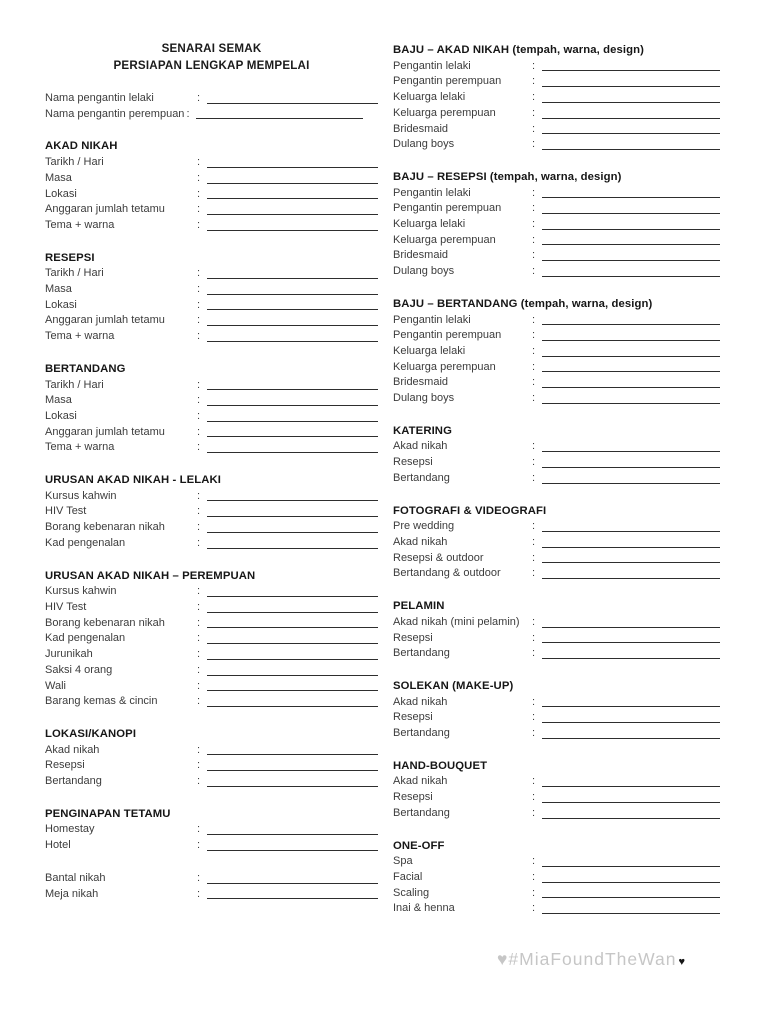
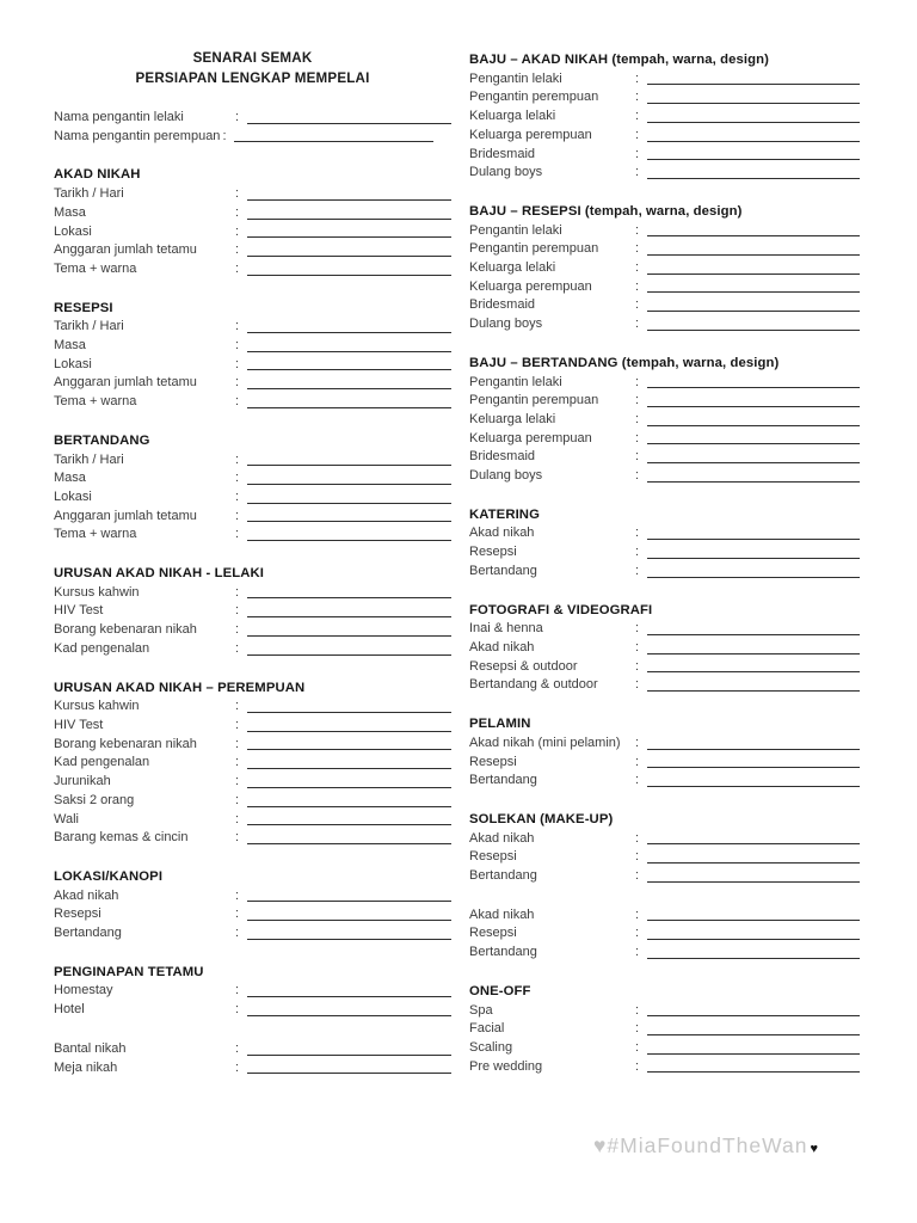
  SENARAI SEMAK
  PERSIAPAN LENGKAP MEMPELAI
  Nama pengantin lelaki
  :
  Nama pengantin perempuan
  :
  AKAD NIKAH
  Tarikh / Hari
  :
  Masa
  :
  Lokasi
  :
  Anggaran jumlah tetamu
  :
  Tema + warna
  :
  RESEPSI
  Tarikh / Hari
  :
  Masa
  :
  Lokasi
  :
  Anggaran jumlah tetamu
  :
  Tema + warna
  :
  BERTANDANG
  Tarikh / Hari
  :
  Masa
  :
  Lokasi
  :
  Anggaran jumlah tetamu
  :
  Tema + warna
  :
  URUSAN AKAD NIKAH - LELAKI
  Kursus kahwin
  :
  HIV Test
  :
  Borang kebenaran nikah
  :
  Kad pengenalan
  :
  URUSAN AKAD NIKAH – PEREMPUAN
  Kursus kahwin
  :
  HIV Test
  :
  Borang kebenaran nikah
  :
  Kad pengenalan
  :
  Jurunikah
  :
- Saksi 4 orang
+ Saksi 2 orang
  :
  Wali
  :
  Barang kemas & cincin
  :
  LOKASI/KANOPI
  Akad nikah
  :
  Resepsi
  :
  Bertandang
  :
  PENGINAPAN TETAMU
  Homestay
  :
  Hotel
  :
  Bantal nikah
  :
  Meja nikah
  :
  BAJU – AKAD NIKAH (tempah, warna, design)
  Pengantin lelaki
  :
  Pengantin perempuan
  :
  Keluarga lelaki
  :
  Keluarga perempuan
  :
  Bridesmaid
  :
  Dulang boys
  :
  BAJU – RESEPSI (tempah, warna, design)
  Pengantin lelaki
  :
  Pengantin perempuan
  :
  Keluarga lelaki
  :
  Keluarga perempuan
  :
  Bridesmaid
  :
  Dulang boys
  :
  BAJU – BERTANDANG (tempah, warna, design)
  Pengantin lelaki
  :
  Pengantin perempuan
  :
  Keluarga lelaki
  :
  Keluarga perempuan
  :
  Bridesmaid
  :
  Dulang boys
  :
  KATERING
  Akad nikah
  :
  Resepsi
  :
  Bertandang
  :
  FOTOGRAFI & VIDEOGRAFI
- Pre wedding
+ Inai & henna
  :
  Akad nikah
  :
  Resepsi & outdoor
  :
  Bertandang & outdoor
  :
  PELAMIN
  Akad nikah (mini pelamin)
  :
  Resepsi
  :
  Bertandang
  :
  SOLEKAN (MAKE-UP)
  Akad nikah
  :
  Resepsi
  :
  Bertandang
  :
- HAND-BOUQUET
  Akad nikah
  :
  Resepsi
  :
  Bertandang
  :
  ONE-OFF
  Spa
  :
  Facial
  :
  Scaling
  :
- Inai & henna
+ Pre wedding
  :
  ♥#MiaFoundTheWan ♥
